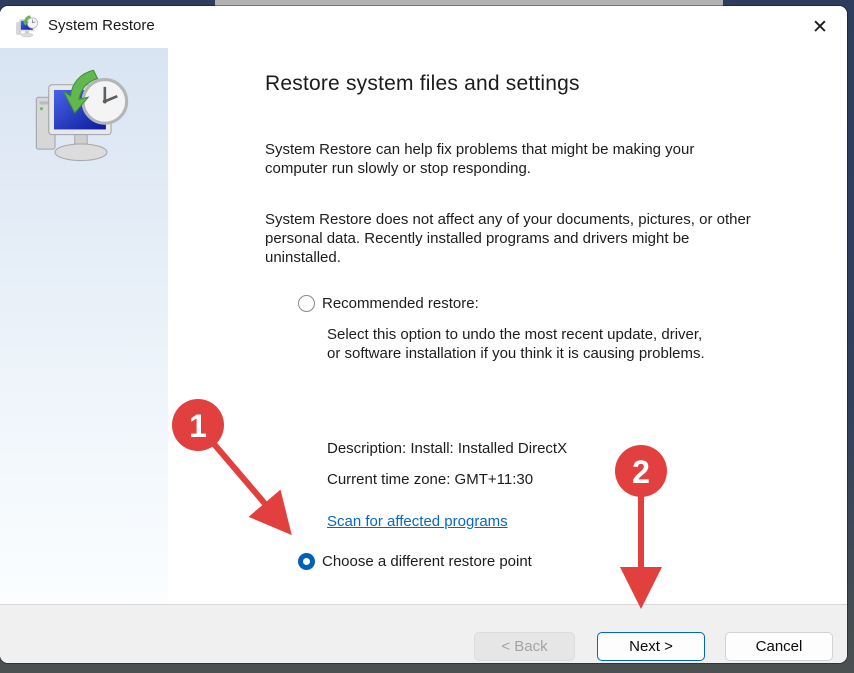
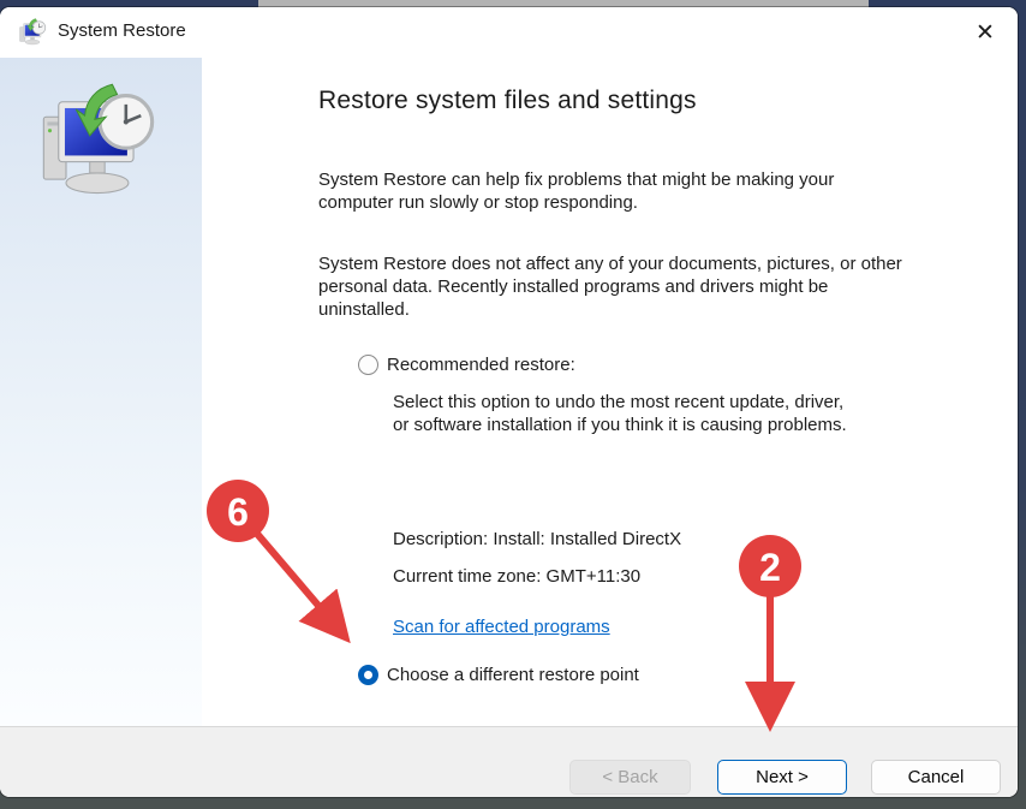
  System Restore
  ✕
  Restore system files and settings
  System Restore can help fix problems that might be making your
  computer run slowly or stop responding.
  System Restore does not affect any of your documents, pictures, or other
  personal data. Recently installed programs and drivers might be
  uninstalled.
  Recommended restore:
  Select this option to undo the most recent update, driver,
  or software installation if you think it is causing problems.
  Description: Install: Installed DirectX
  Current time zone: GMT+11:30
  Scan for affected programs
  Choose a different restore point
  < Back
  Next >
  Cancel
- 1
+ 6
  2
